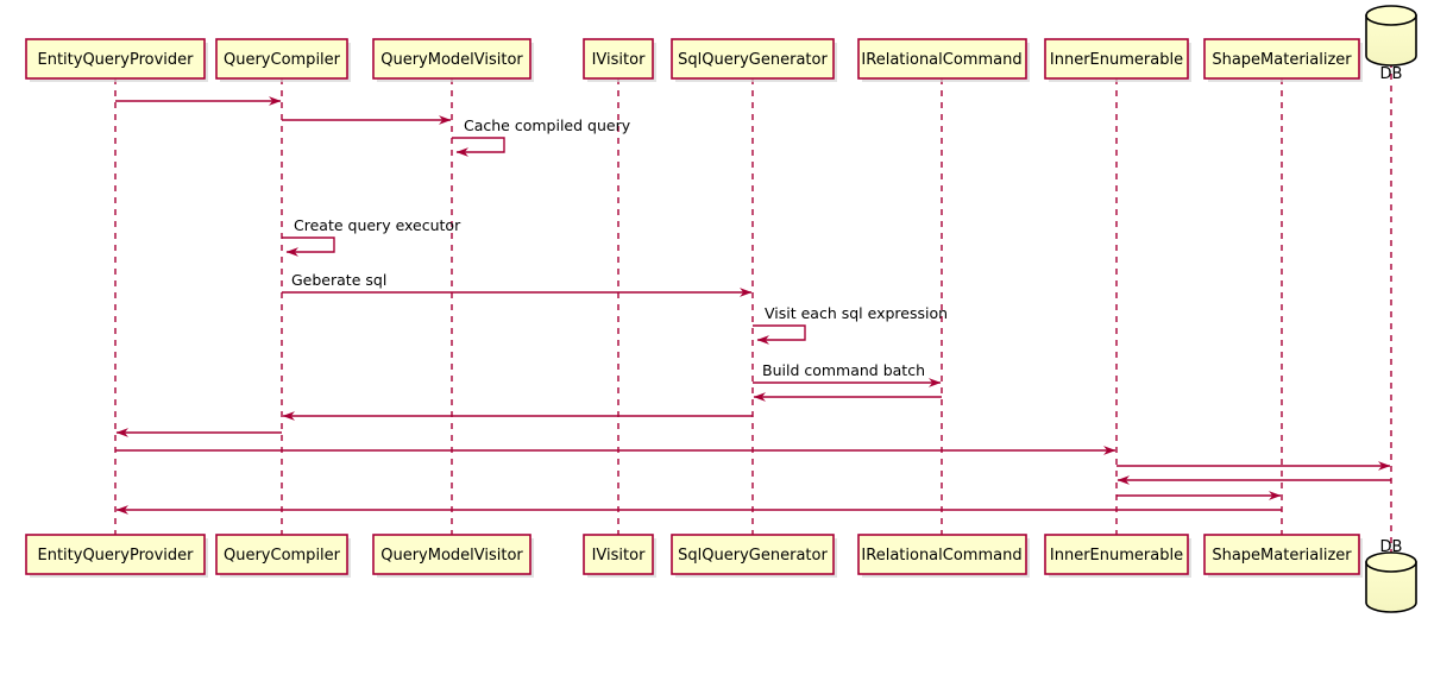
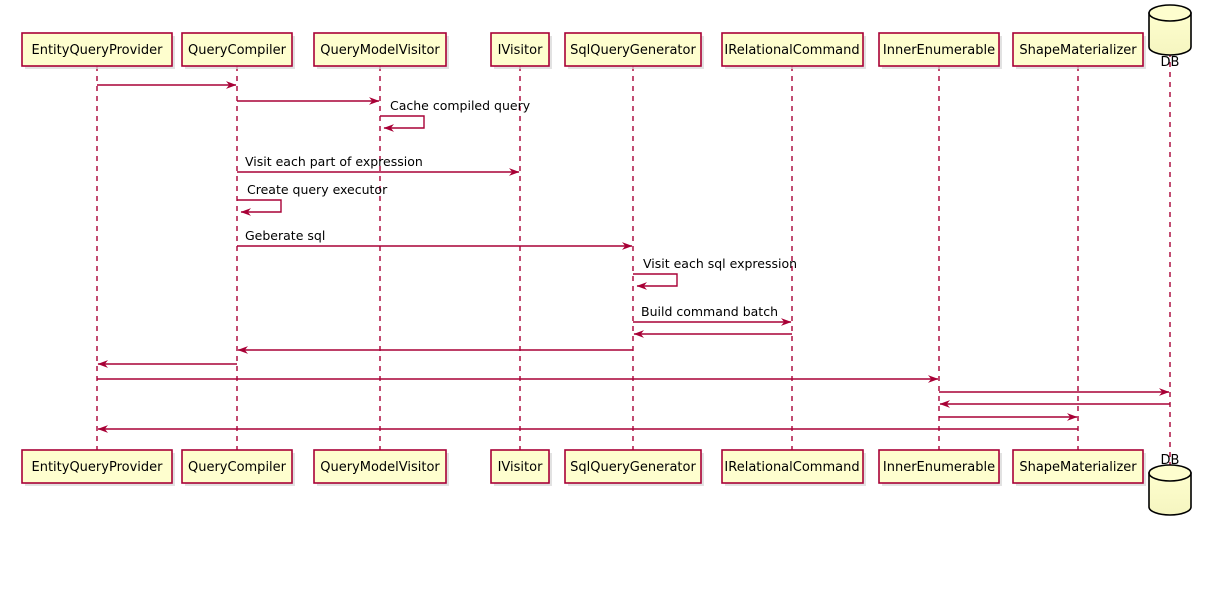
  EntityQueryProvider
  QueryCompiler
  QueryModelVisitor
  IVisitor
  SqlQueryGenerator
  IRelationalCommand
  InnerEnumerable
  ShapeMaterializer
  DB
  EntityQueryProvider
  QueryCompiler
  QueryModelVisitor
  IVisitor
  SqlQueryGenerator
  IRelationalCommand
  InnerEnumerable
  ShapeMaterializer
  DB
  Cache compiled query
+ Visit each part of expression
  Create query executor
  Geberate sql
  Visit each sql expression
  Build command batch
